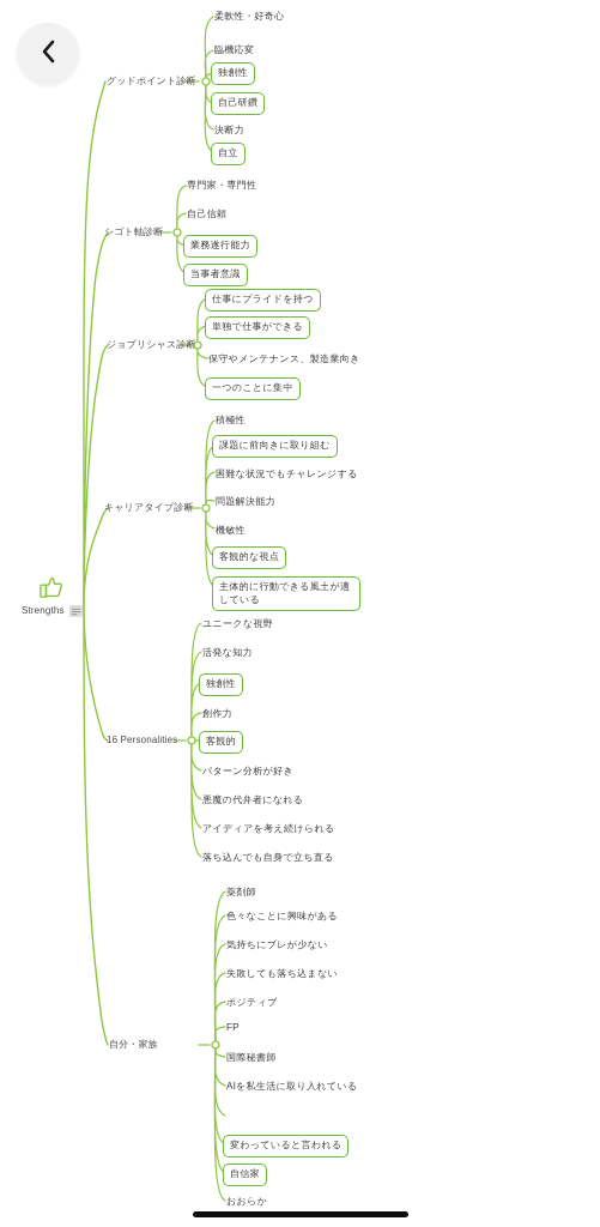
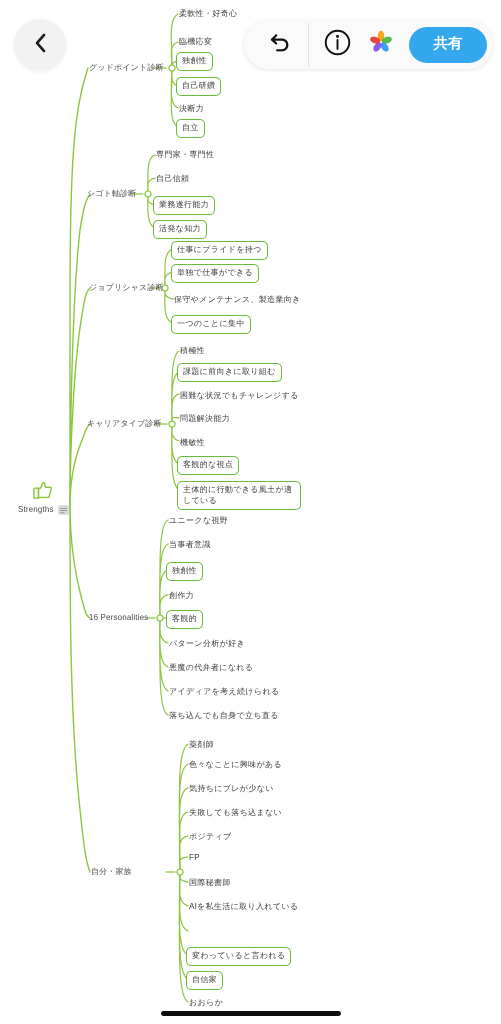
  Strengths
  グッドポイント診断
  シゴト軸診断
  ジョブリシャス診断
  キャリアタイプ診断
  16 Personalities
  自分・家族
  柔軟性・好奇心
  臨機応変
  独創性
  自己研鑽
  決断力
  自立
  専門家・専門性
  自己信頼
  業務遂行能力
- 当事者意識
+ 活発な知力
  仕事にプライドを持つ
  単独で仕事ができる
  保守やメンテナンス、製造業向き
  一つのことに集中
  積極性
  課題に前向きに取り組む
  困難な状況でもチャレンジする
  問題解決能力
  機敏性
  客観的な視点
  主体的に行動できる風土が適している
  ユニークな視野
- 活発な知力
+ 当事者意識
  独創性
  創作力
  客観的
  パターン分析が好き
  悪魔の代弁者になれる
  アイディアを考え続けられる
  落ち込んでも自身で立ち直る
  薬剤師
  色々なことに興味がある
  気持ちにブレが少ない
  失敗しても落ち込まない
  ポジティブ
  FP
  国際秘書師
  AIを私生活に取り入れている
  変わっていると言われる
  自信家
  おおらか
+ 共有
